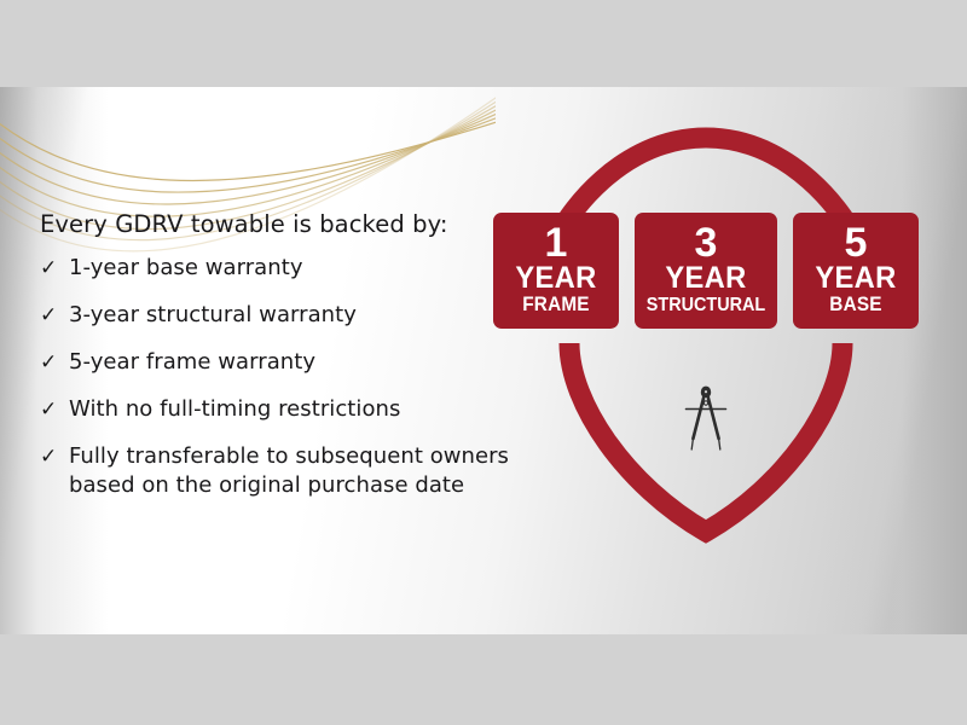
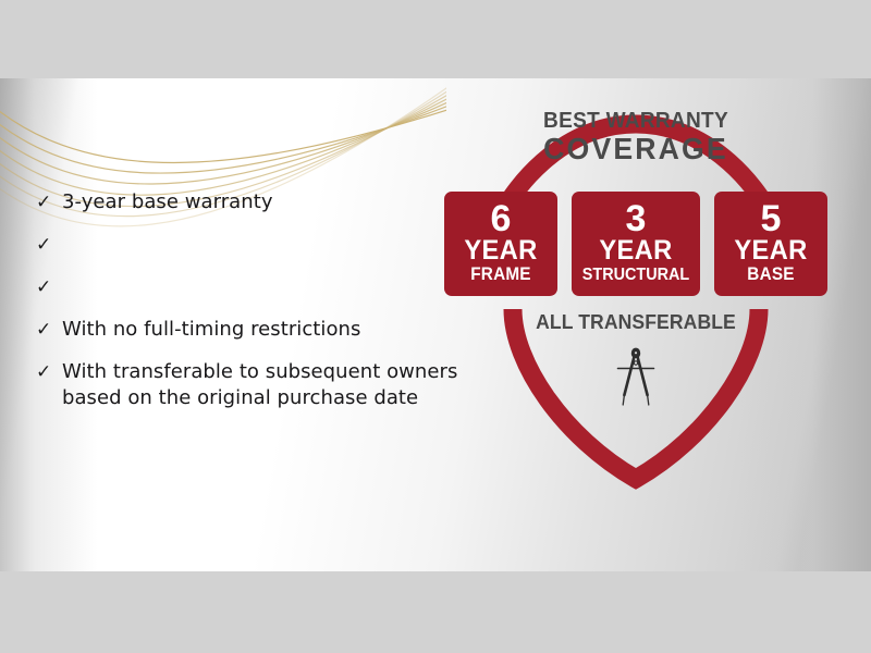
- Every GDRV towable is backed by:
  ✓
- 1-year base warranty
+ 3-year base warranty
  ✓
- 3-year structural warranty
  ✓
- 5-year frame warranty
  ✓
  With no full-timing restrictions
  ✓
- Fully transferable to subsequent owners based on the original purchase date
+ With transferable to subsequent owners based on the original purchase date
+ BEST WARRANTY
+ COVERAGE
- 1
+ 6
  YEAR
  FRAME
  3
  YEAR
  STRUCTURAL
  5
  YEAR
  BASE
+ ALL TRANSFERABLE
